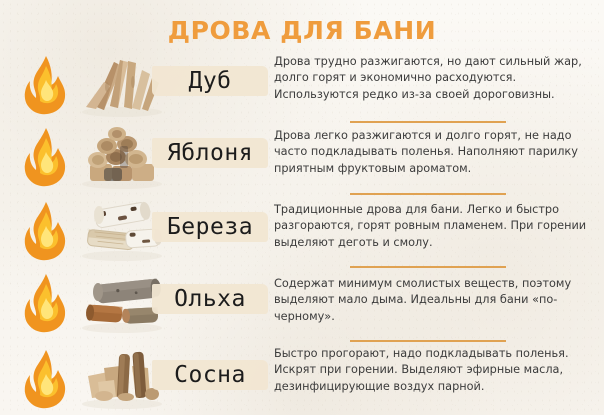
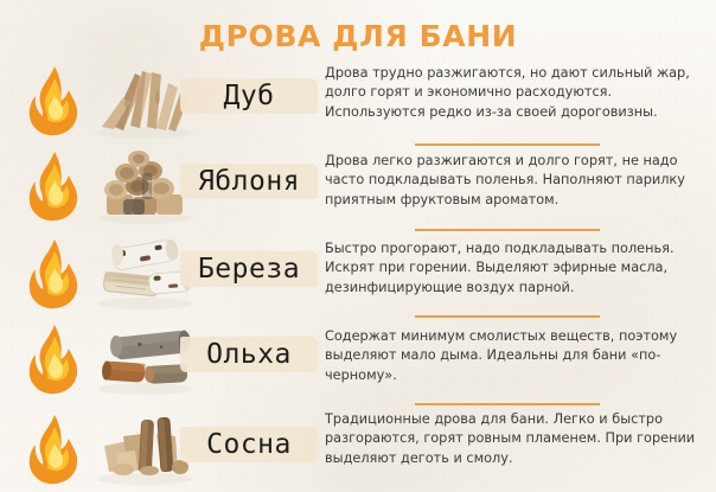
  ДРОВА ДЛЯ БАНИ
  Дуб
  Дрова трудно разжигаются, но дают сильный жар, долго горят и экономично расходуются. Используются редко из-за своей дороговизны.
  Яблоня
  Дрова легко разжигаются и долго горят, не надо часто подкладывать поленья. Наполняют парилку приятным фруктовым ароматом.
  Береза
- Традиционные дрова для бани. Легко и быстро разгораются, горят ровным пламенем. При горении выделяют деготь и смолу.
+ Быстро прогорают, надо подкладывать поленья. Искрят при горении. Выделяют эфирные масла, дезинфицирующие воздух парной.
  Ольха
  Содержат минимум смолистых веществ, поэтому выделяют мало дыма. Идеальны для бани «по-черному».
  Сосна
- Быстро прогорают, надо подкладывать поленья. Искрят при горении. Выделяют эфирные масла, дезинфицирующие воздух парной.
+ Традиционные дрова для бани. Легко и быстро разгораются, горят ровным пламенем. При горении выделяют деготь и смолу.
